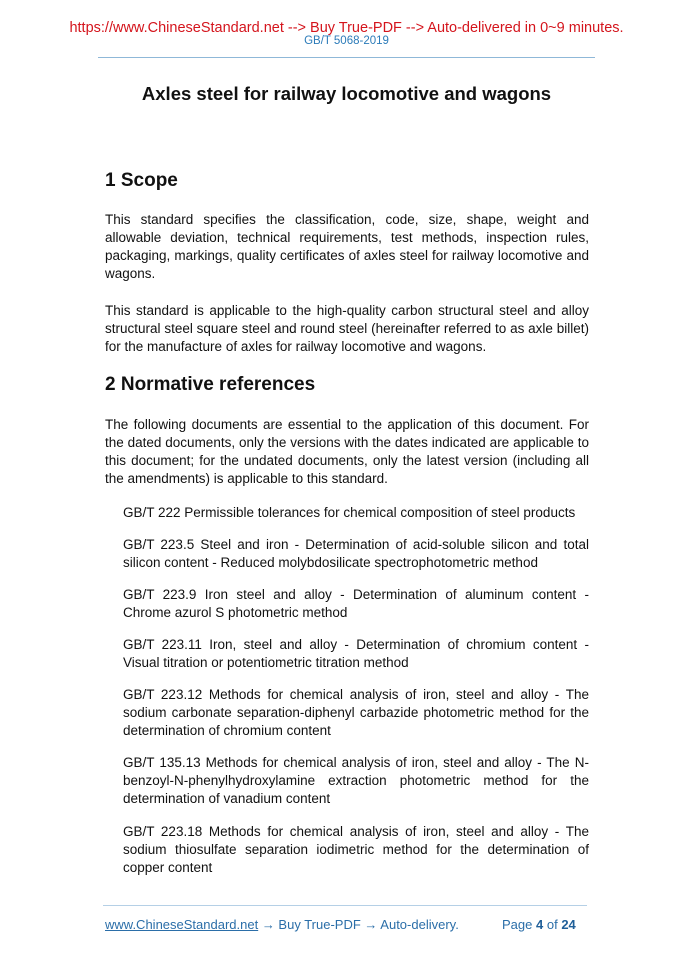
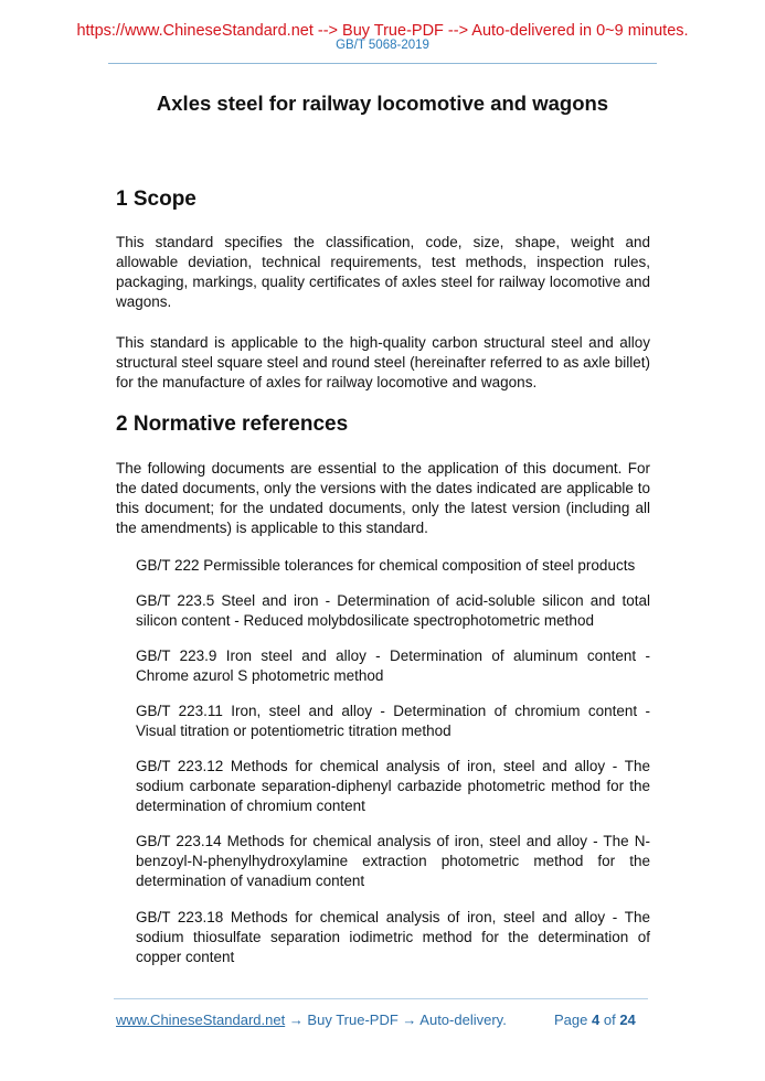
  https://www.ChineseStandard.net --> Buy True-PDF --> Auto-delivered in 0~9 minutes.
  GB/T 5068-2019
  Axles steel for railway locomotive and wagons
  1 Scope
  This standard specifies the classification, code, size, shape, weight and allowable deviation, technical requirements, test methods, inspection rules, packaging, markings, quality certificates of axles steel for railway locomotive and wagons.
  This standard is applicable to the high-quality carbon structural steel and alloy structural steel square steel and round steel (hereinafter referred to as axle billet) for the manufacture of axles for railway locomotive and wagons.
  2 Normative references
  The following documents are essential to the application of this document. For the dated documents, only the versions with the dates indicated are applicable to this document; for the undated documents, only the latest version (including all the amendments) is applicable to this standard.
  GB/T 222 Permissible tolerances for chemical composition of steel products
  GB/T 223.5 Steel and iron - Determination of acid-soluble silicon and total silicon content - Reduced molybdosilicate spectrophotometric method
  GB/T 223.9 Iron steel and alloy - Determination of aluminum content - Chrome azurol S photometric method
  GB/T 223.11 Iron, steel and alloy - Determination of chromium content - Visual titration or potentiometric titration method
  GB/T 223.12 Methods for chemical analysis of iron, steel and alloy - The sodium carbonate separation-diphenyl carbazide photometric method for the determination of chromium content
- GB/T 135.13 Methods for chemical analysis of iron, steel and alloy - The N-benzoyl-N-phenylhydroxylamine extraction photometric method for the determination of vanadium content
+ GB/T 223.14 Methods for chemical analysis of iron, steel and alloy - The N-benzoyl-N-phenylhydroxylamine extraction photometric method for the determination of vanadium content
  GB/T 223.18 Methods for chemical analysis of iron, steel and alloy - The sodium thiosulfate separation iodimetric method for the determination of copper content
  www.ChineseStandard.net → Buy True-PDF → Auto-delivery.
  Page 4 of 24
